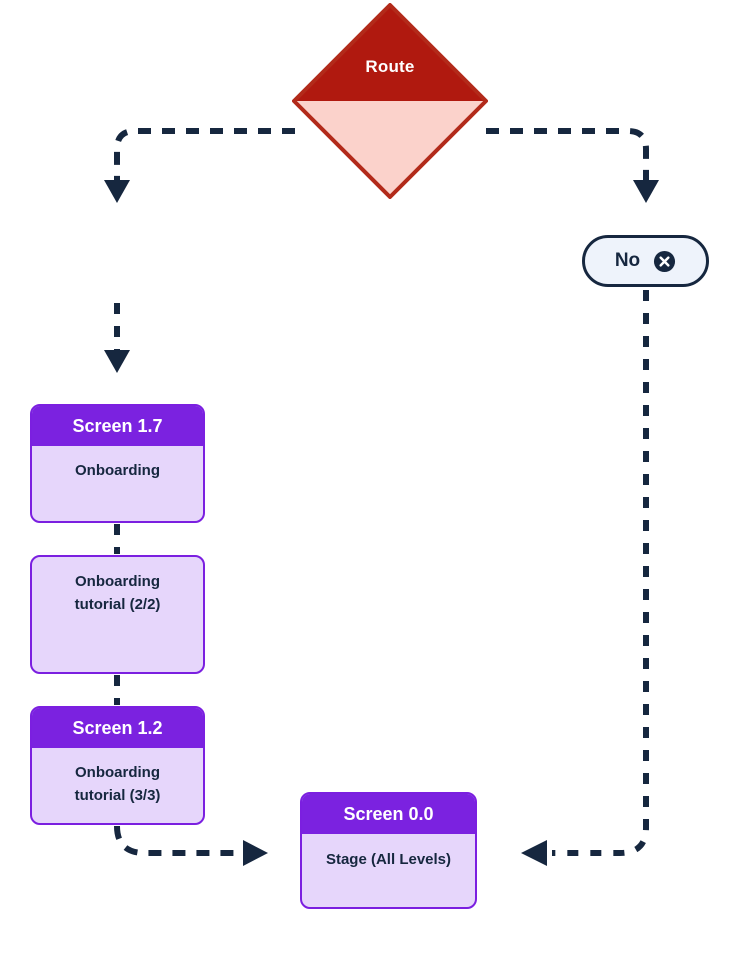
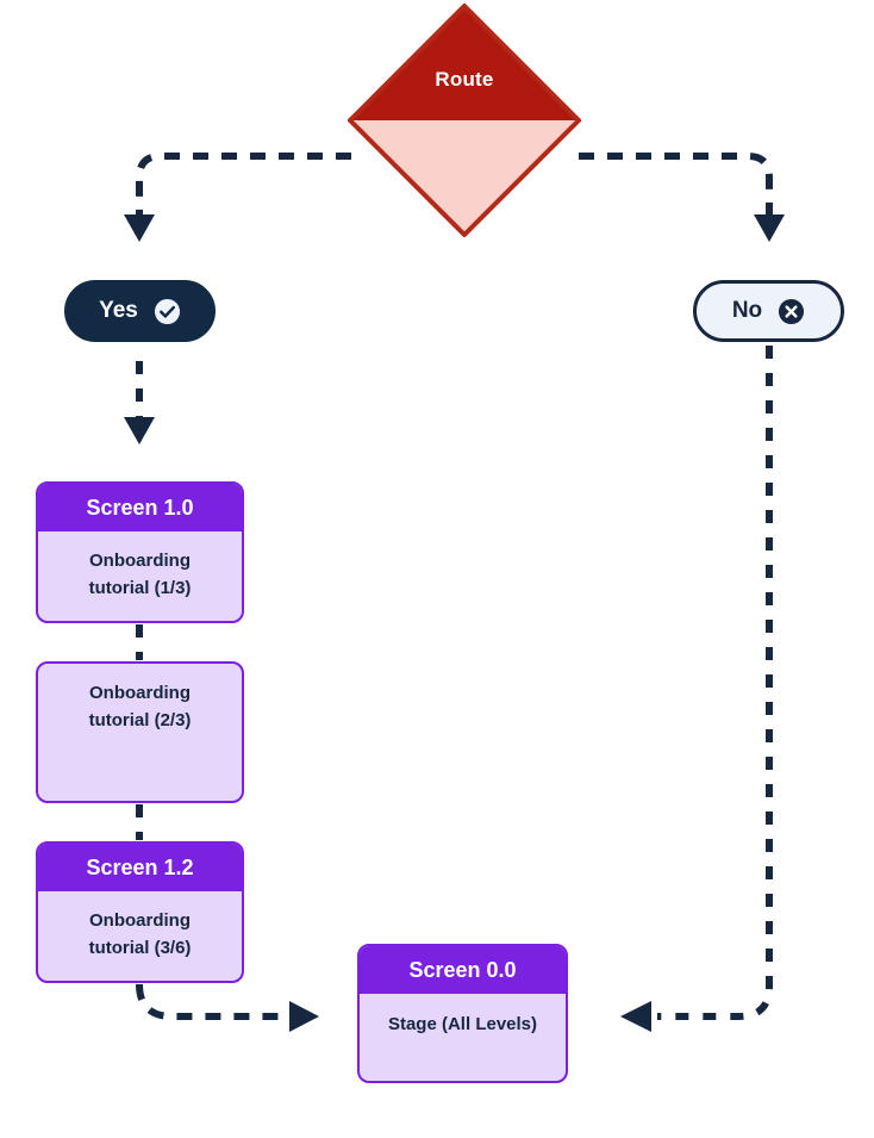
  Route
+ Yes
  No
- Screen 1.7
+ Screen 1.0
  Onboarding
+ tutorial (1/3)
  Onboarding
- tutorial (2/2)
+ tutorial (2/3)
  Screen 1.2
  Onboarding
- tutorial (3/3)
+ tutorial (3/6)
  Screen 0.0
  Stage (All Levels)
